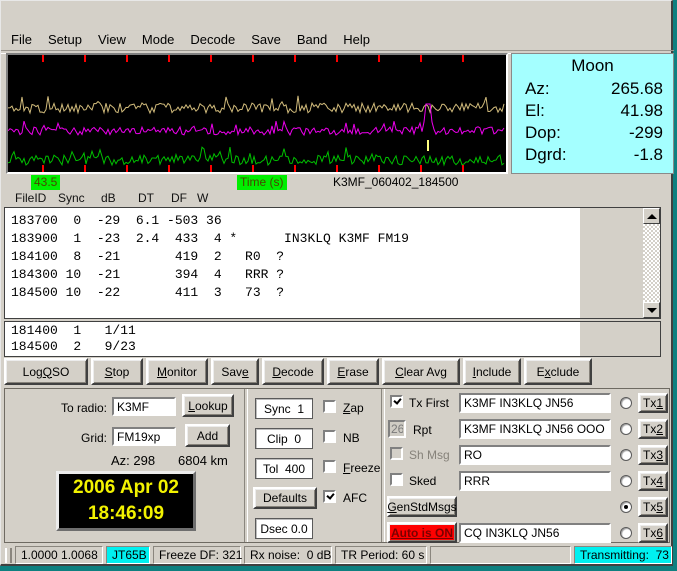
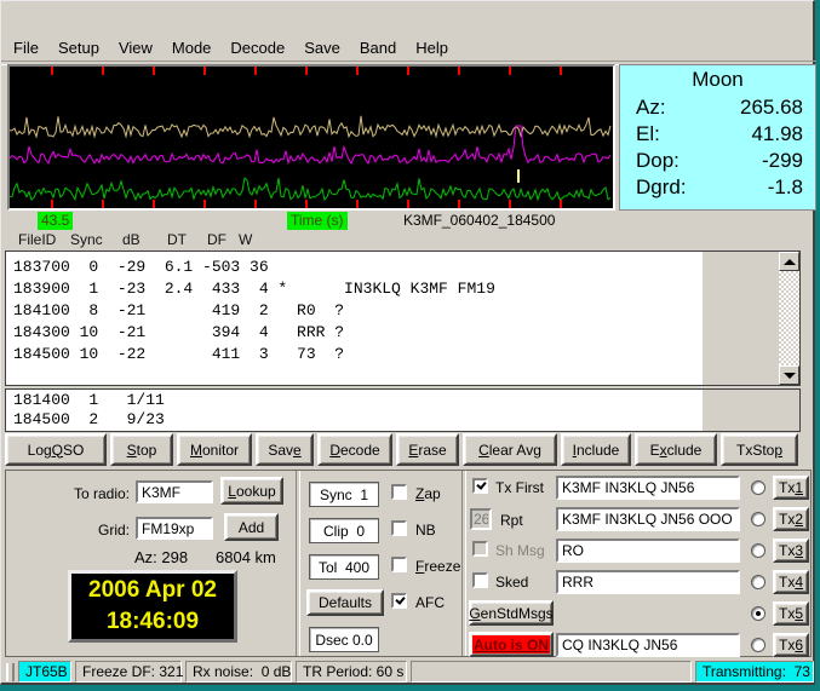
  File
  Setup
  View
  Mode
  Decode
  Save
  Band
  Help
  Moon
  Az:
  265.68
  El:
  41.98
  Dop:
  -299
  Dgrd:
  -1.8
  43.5
  Time (s)
  K3MF_060402_184500
  FileID
  Sync
  dB
  DT
  DF
  W
  183700 0 -29 6.1 -503 36
  183900 1 -23 2.4 433 4 * IN3KLQ K3MF FM19
  184100 8 -21 419 2 R0 ?
  184300 10 -21 394 4 RRR ?
  184500 10 -22 411 3 73 ?
  181400 1 1/11
  184500 2 9/23
  Log
  Q
  SO
  S
  top
  M
  onitor
  Sav
  e
  D
  ecode
  E
  rase
  C
  lear Avg
  I
  nclude
  E
  x
  clude
+ TxSto
+ p
  To radio:
  K3MF
  L
  ookup
  Grid:
  FM19xp
  Add
  Az: 298
  6804 km
  2006 Apr 02
  18:46:09
  Sync 1
  Clip 0
  Tol 400
  Defaults
  Dsec 0.0
  Zap
  NB
  Freeze
  AFC
  Tx First
  26
  Rpt
  Sh Msg
  Sked
  G
  enStdMsgs
  Auto is ON
  K3MF IN3KLQ JN56
  K3MF IN3KLQ JN56 OOO
  RO
  RRR
  CQ IN3KLQ JN56
  Tx
  1
  Tx
  2
  Tx
  3
  Tx
  4
  Tx
  5
  Tx
  6
- 1.0000 1.0068
  JT65B
  Freeze DF: 321
  Rx noise: 0 dB
  TR Period: 60 s
  Transmitting: 73
